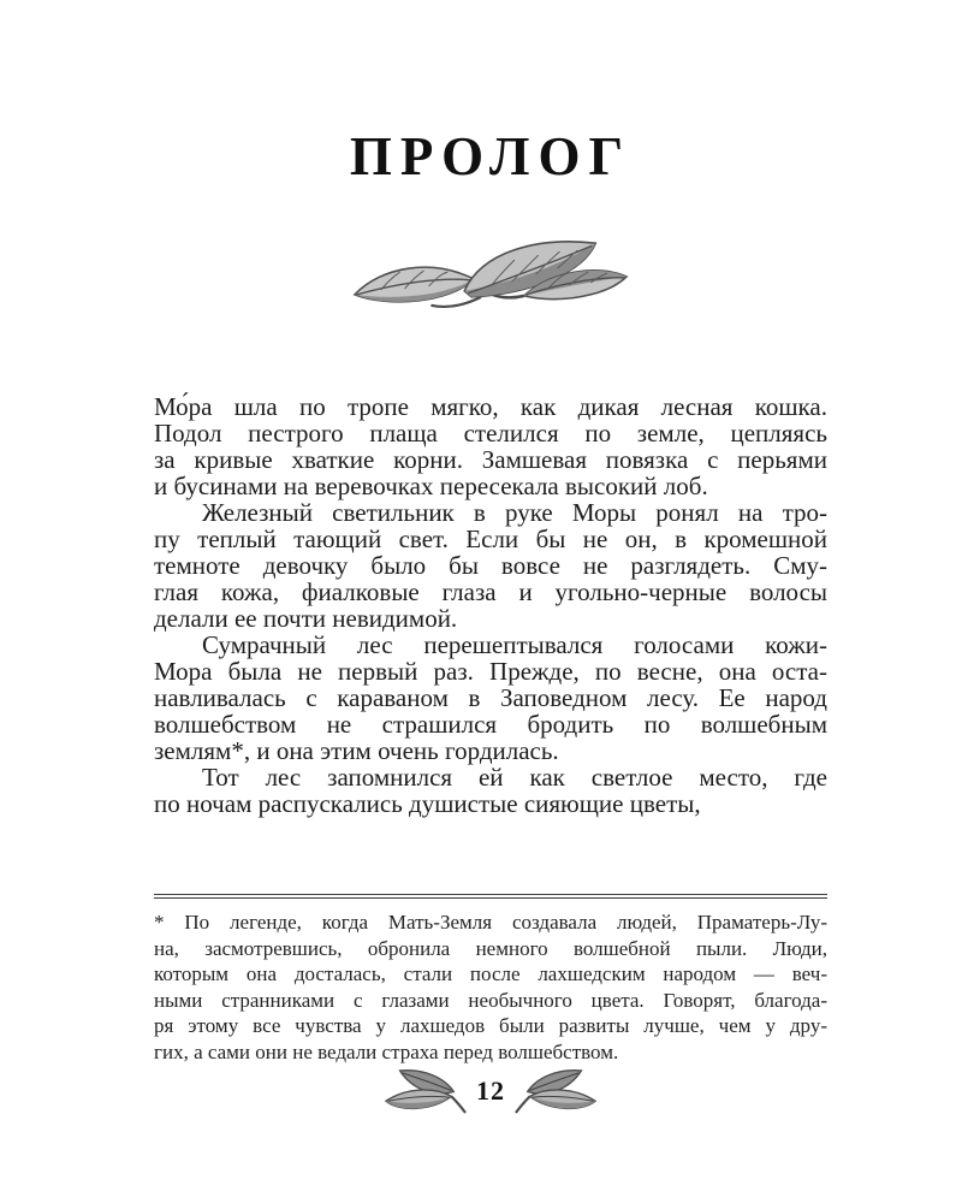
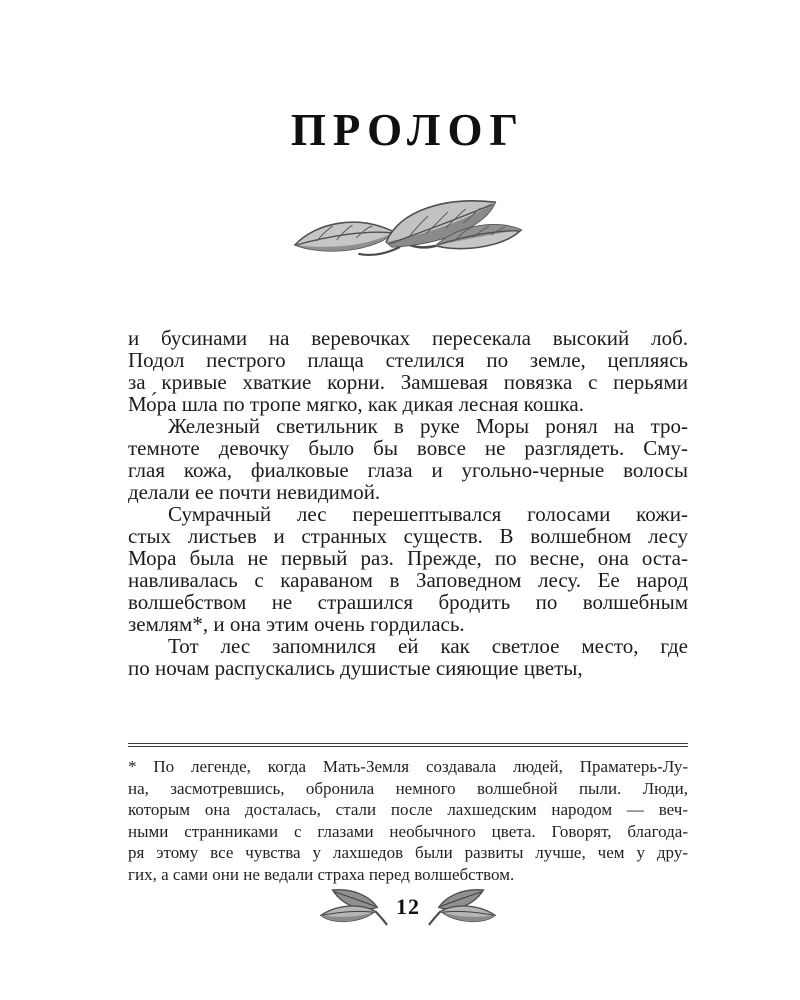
  ПРОЛОГ
- Мо́ра шла по тропе мягко, как дикая лесная кошка.
+ и бусинами на веревочках пересекала высокий лоб.
  Подол пестрого плаща стелился по земле, цепляясь
  за кривые хваткие корни. Замшевая повязка с перьями
- и бусинами на веревочках пересекала высокий лоб.
+ Мо́ра шла по тропе мягко, как дикая лесная кошка.
  Железный светильник в руке Моры ронял на тро-
- пу теплый тающий свет. Если бы не он, в кромешной
  темноте девочку было бы вовсе не разглядеть. Сму-
  глая кожа, фиалковые глаза и угольно-черные волосы
  делали ее почти невидимой.
  Сумрачный лес перешептывался голосами кожи-
+ стых листьев и странных существ. В волшебном лесу
  Мора была не первый раз. Прежде, по весне, она оста-
  навливалась с караваном в Заповедном лесу. Ее народ
  волшебством не страшился бродить по волшебным
  землям*, и она этим очень гордилась.
  Тот лес запомнился ей как светлое место, где
  по ночам распускались душистые сияющие цветы,
  * По легенде, когда Мать-Земля создавала людей, Праматерь-Лу-
  на, засмотревшись, обронила немного волшебной пыли. Люди,
  которым она досталась, стали после лахшедским народом — веч-
  ными странниками с глазами необычного цвета. Говорят, благода-
  ря этому все чувства у лахшедов были развиты лучше, чем у дру-
  гих, а сами они не ведали страха перед волшебством.
  12
